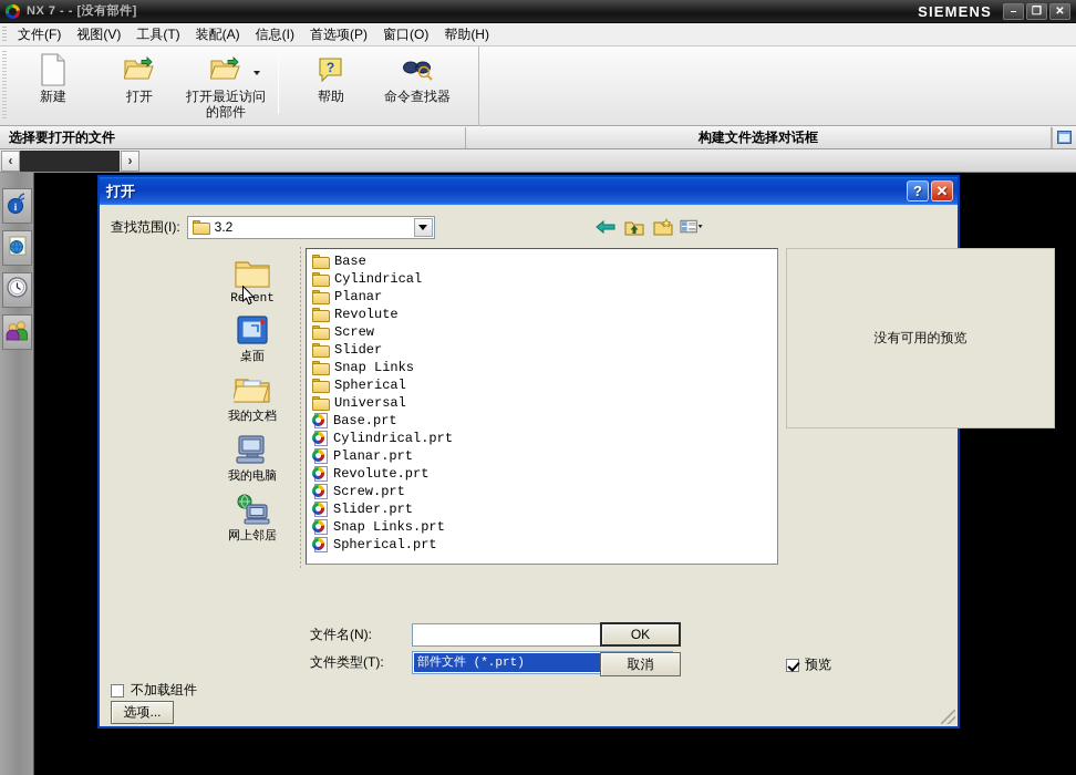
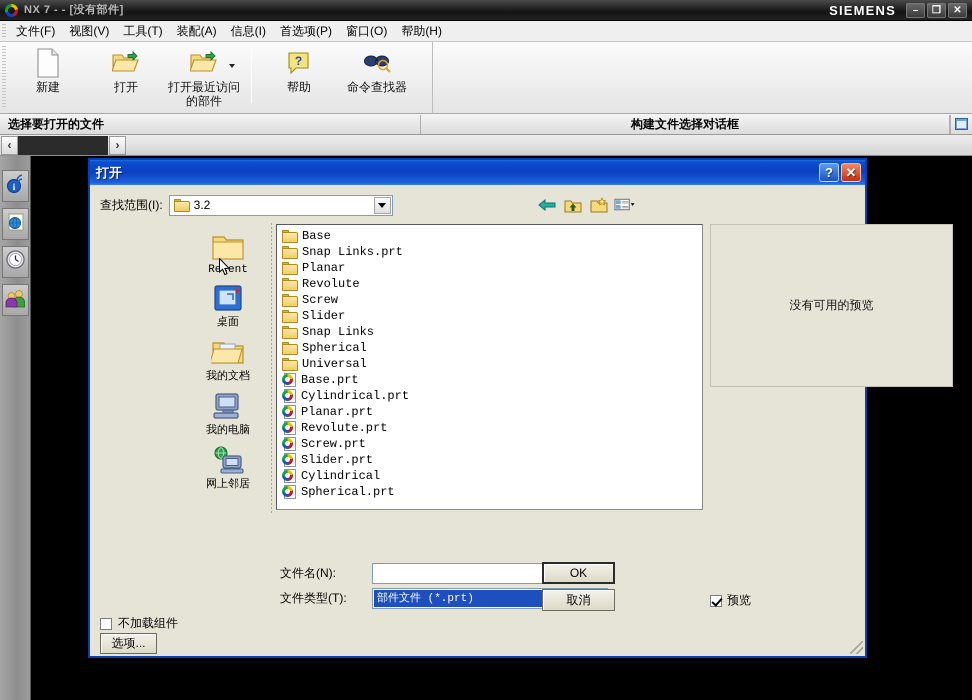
  NX 7 - - [没有部件]
  SIEMENS
  –
  ❐
  ✕
  文件(F)
  视图(V)
  工具(T)
  装配(A)
  信息(I)
  首选项(P)
  窗口(O)
  帮助(H)
  新建
  打开
  打开最近访问
  的部件
  ?
  帮助
  命令查找器
  选择要打开的文件
  构建文件选择对话框
  ‹
  ›
  i
  打开
  ?
  ✕
  查找范围(I):
  3.2
  Reent
  桌面
  我的文档
  我的电脑
  网上邻居
  Base
- Cylindrical
+ Snap Links.prt
  Planar
  Revolute
  Screw
  Slider
  Snap Links
  Spherical
  Universal
  Base.prt
  Cylindrical.prt
  Planar.prt
  Revolute.prt
  Screw.prt
  Slider.prt
- Snap Links.prt
+ Cylindrical
  Spherical.prt
  没有可用的预览
  预览
  文件名(N):
  文件类型(T):
  部件文件 (*.prt)
  OK
  取消
  不加载组件
  选项...
